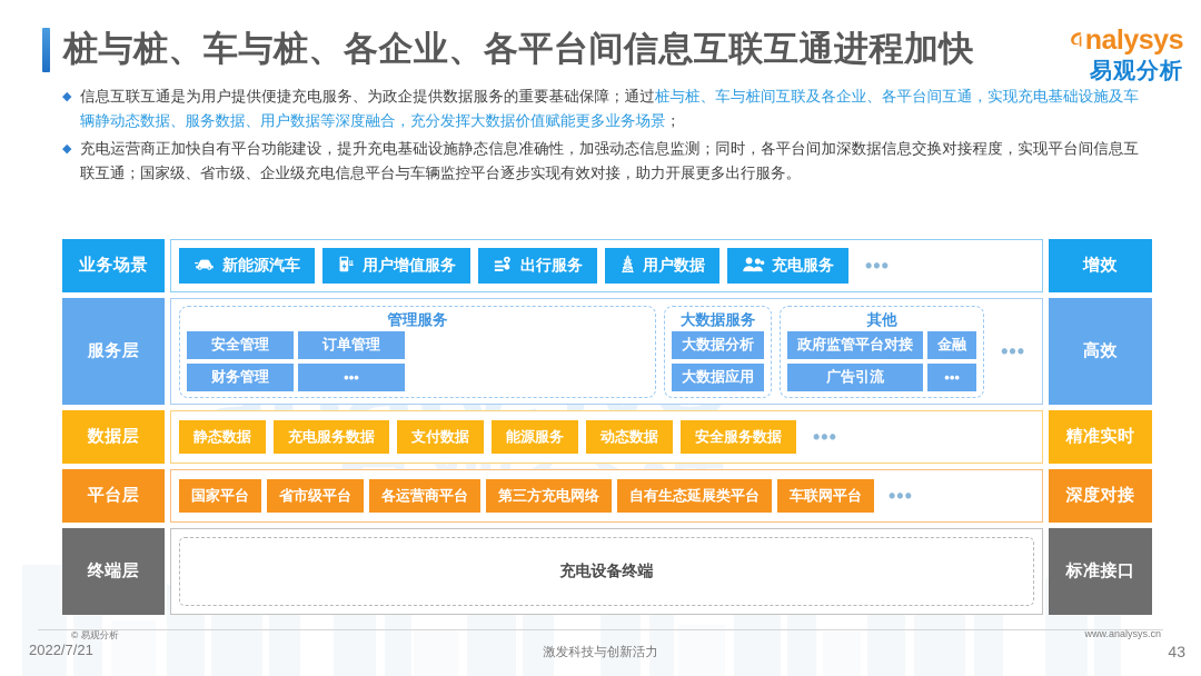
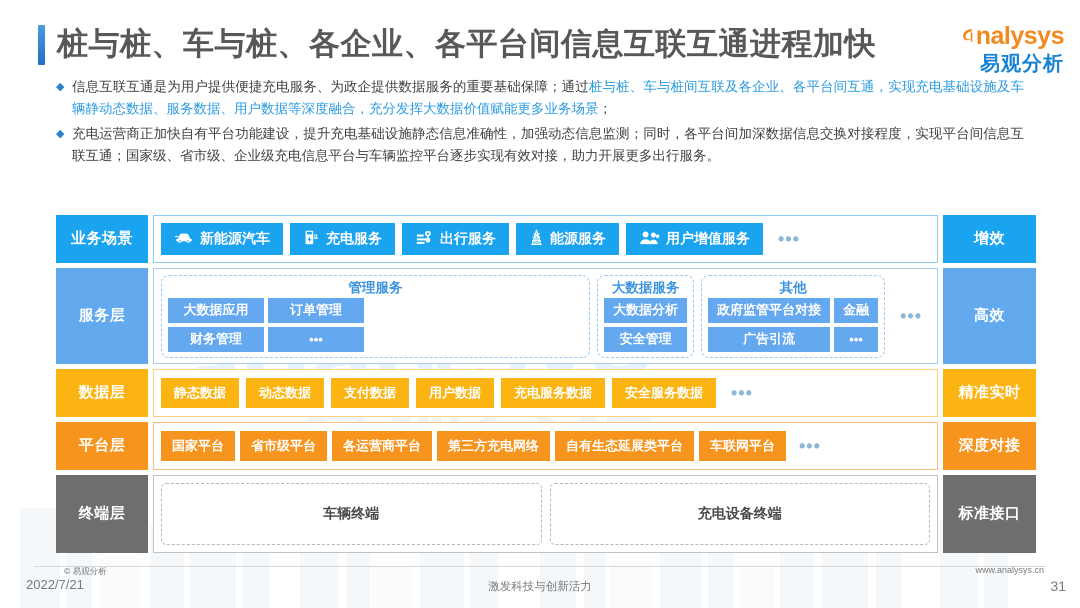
  桩与桩、车与桩、各企业、各平台间信息互联互通进程加快
  nalysys
  易观分析
  ◆
  信息互联互通是为用户提供便捷充电服务、为政企提供数据服务的重要基础保障；通过桩与桩、车与桩间互联及各企业、各平台间互通，实现充电基础设施及车辆静动态数据、服务数据、用户数据等深度融合，充分发挥大数据价值赋能更多业务场景；
  ◆
  充电运营商正加快自有平台功能建设，提升充电基础设施静态信息准确性，加强动态信息监测；同时，各平台间加深数据信息交换对接程度，实现平台间信息互联互通；国家级、省市级、企业级充电信息平台与车辆监控平台逐步实现有效对接，助力开展更多出行服务。
  业务场景
  新能源汽车
- 用户增值服务
+ 充电服务
  出行服务
- 用户数据
+ 能源服务
- 充电服务
+ 用户增值服务
  •••
  增效
  服务层
  管理服务
- 安全管理
+ 大数据应用
  财务管理
  订单管理
  •••
  大数据服务
  大数据分析
- 大数据应用
+ 安全管理
  其他
  政府监管平台对接
  广告引流
  金融
  •••
  •••
  高效
  数据层
  静态数据
- 充电服务数据
+ 动态数据
  支付数据
- 能源服务
+ 用户数据
- 动态数据
+ 充电服务数据
  安全服务数据
  •••
  精准实时
  平台层
  国家平台
  省市级平台
  各运营商平台
  第三方充电网络
  自有生态延展类平台
  车联网平台
  •••
  深度对接
  终端层
+ 车辆终端
  充电设备终端
  标准接口
  © 易观分析
  2022/7/21
  激发科技与创新活力
  www.analysys.cn
- 43
+ 31
